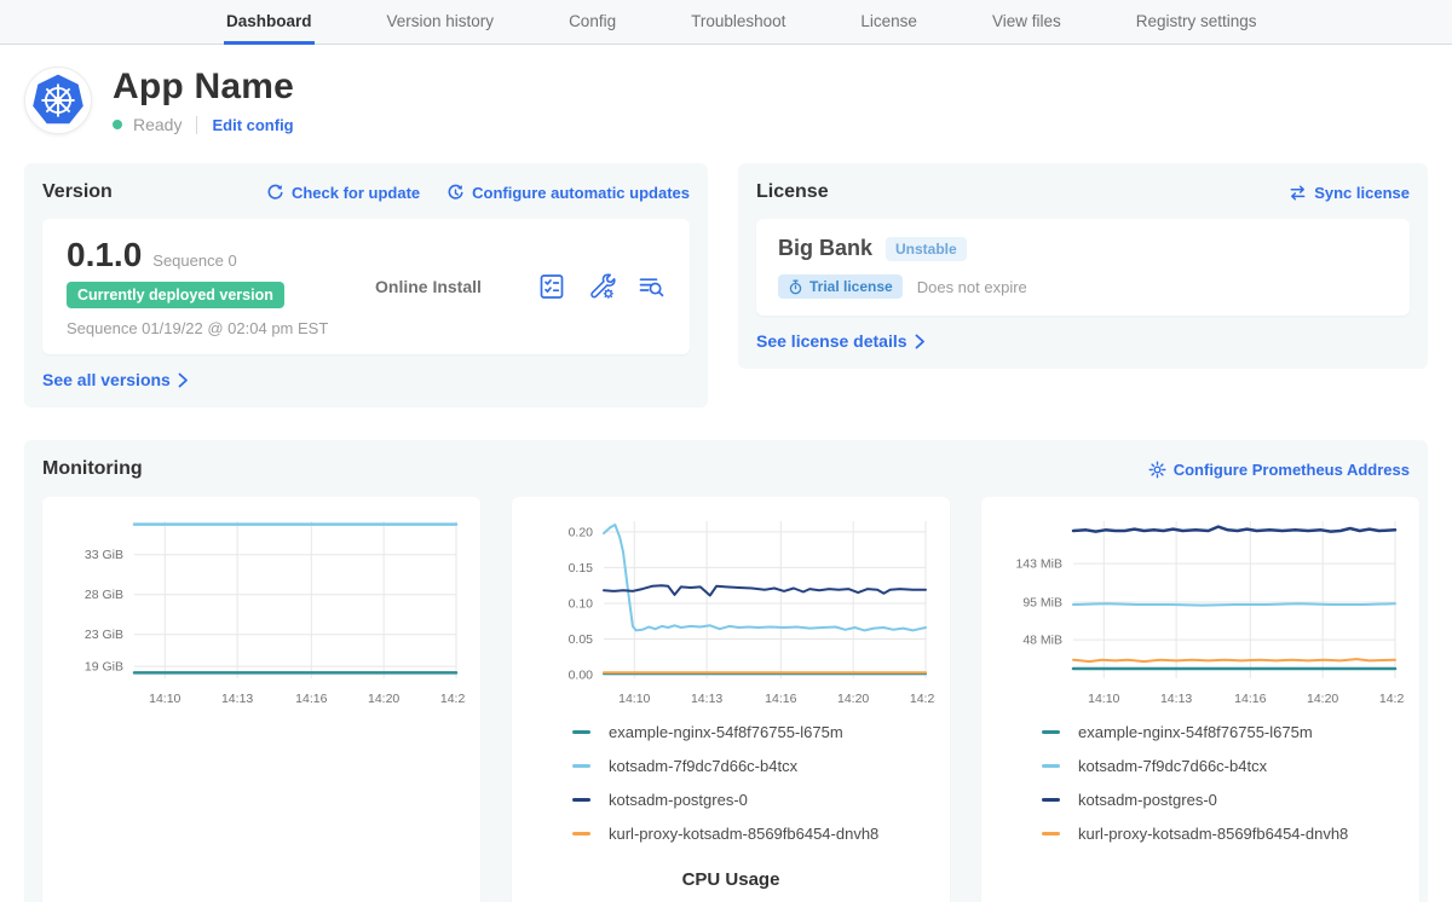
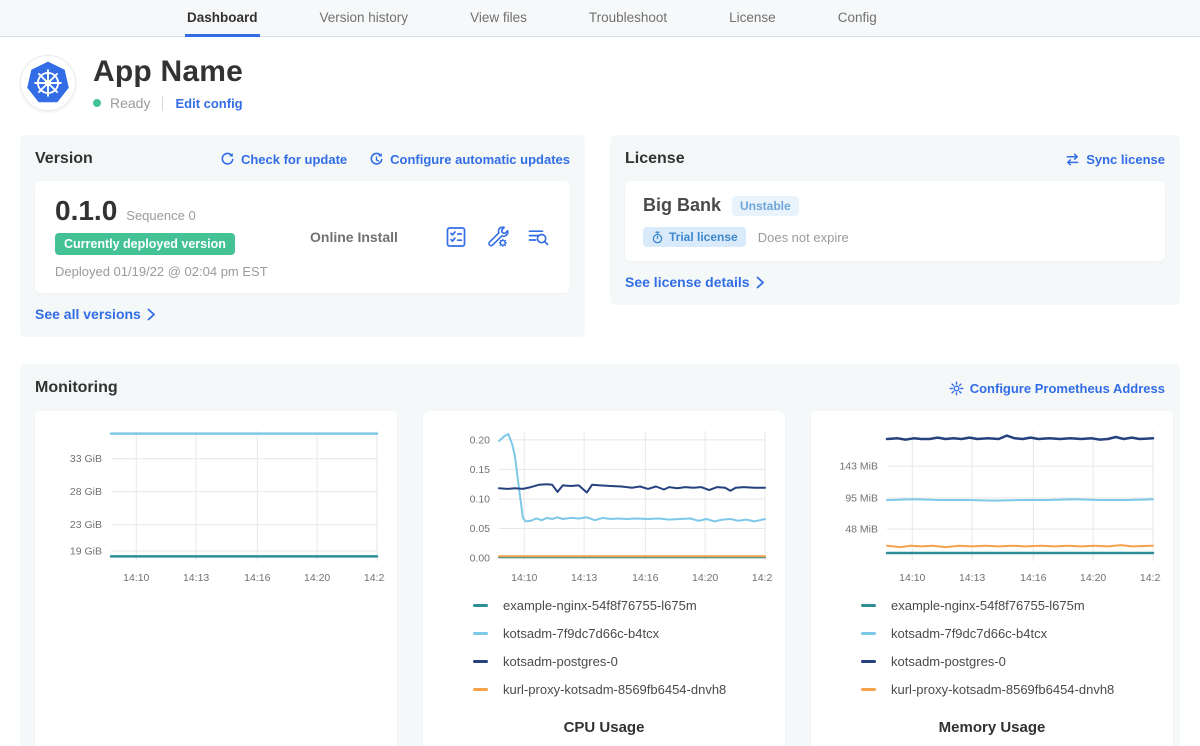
  Dashboard
  Version history
- Config
+ View files
  Troubleshoot
  License
- View files
+ Config
- Registry settings
  App Name
  Ready
  Edit config
  Version
  Check for update
  Configure automatic updates
  0.1.0
  Sequence 0
  Currently deployed version
- Sequence 01/19/22 @ 02:04 pm EST
+ Deployed 01/19/22 @ 02:04 pm EST
  Online Install
  See all versions
  License
  Sync license
  Big Bank
  Unstable
  Trial license
  Does not expire
  See license details
  Monitoring
  Configure Prometheus Address
  14:10
  14:13
  14:16
  14:20
  14:2
  33 GiB
  28 GiB
  23 GiB
  19 GiB
  14:10
  14:13
  14:16
  14:20
  14:2
  0.20
  0.15
  0.10
  0.05
  0.00
  example-nginx-54f8f76755-l675m
  kotsadm-7f9dc7d66c-b4tcx
  kotsadm-postgres-0
  kurl-proxy-kotsadm-8569fb6454-dnvh8
  CPU Usage
  14:10
  14:13
  14:16
  14:20
  14:2
  143 MiB
  95 MiB
  48 MiB
  example-nginx-54f8f76755-l675m
  kotsadm-7f9dc7d66c-b4tcx
  kotsadm-postgres-0
  kurl-proxy-kotsadm-8569fb6454-dnvh8
+ Memory Usage
